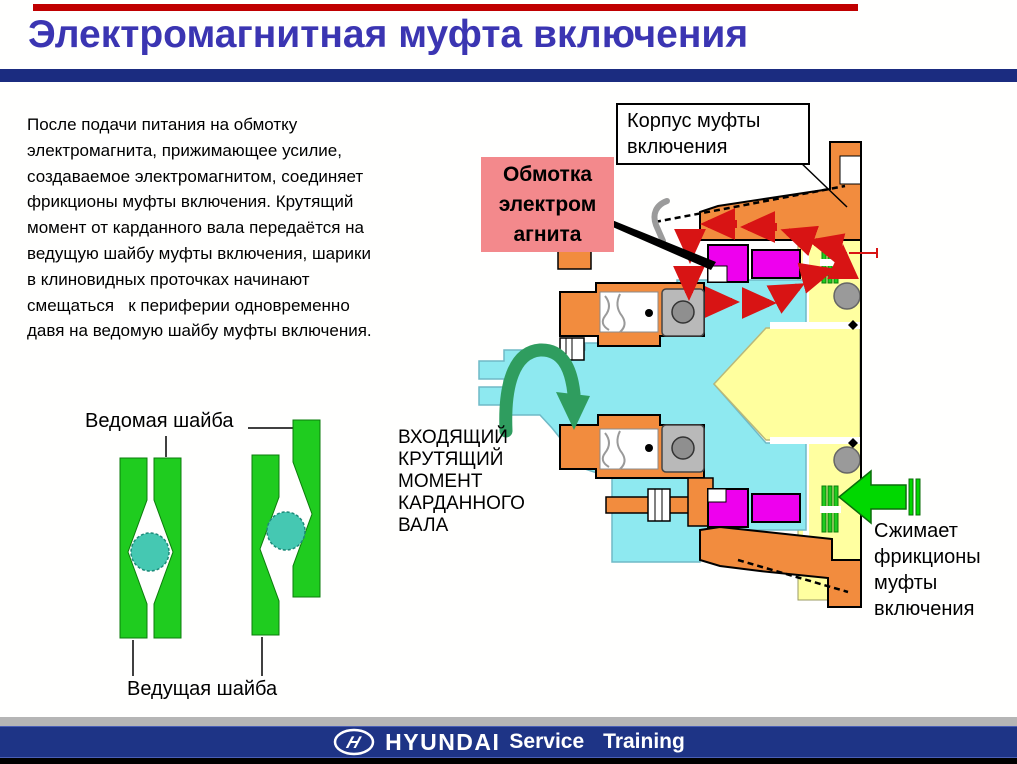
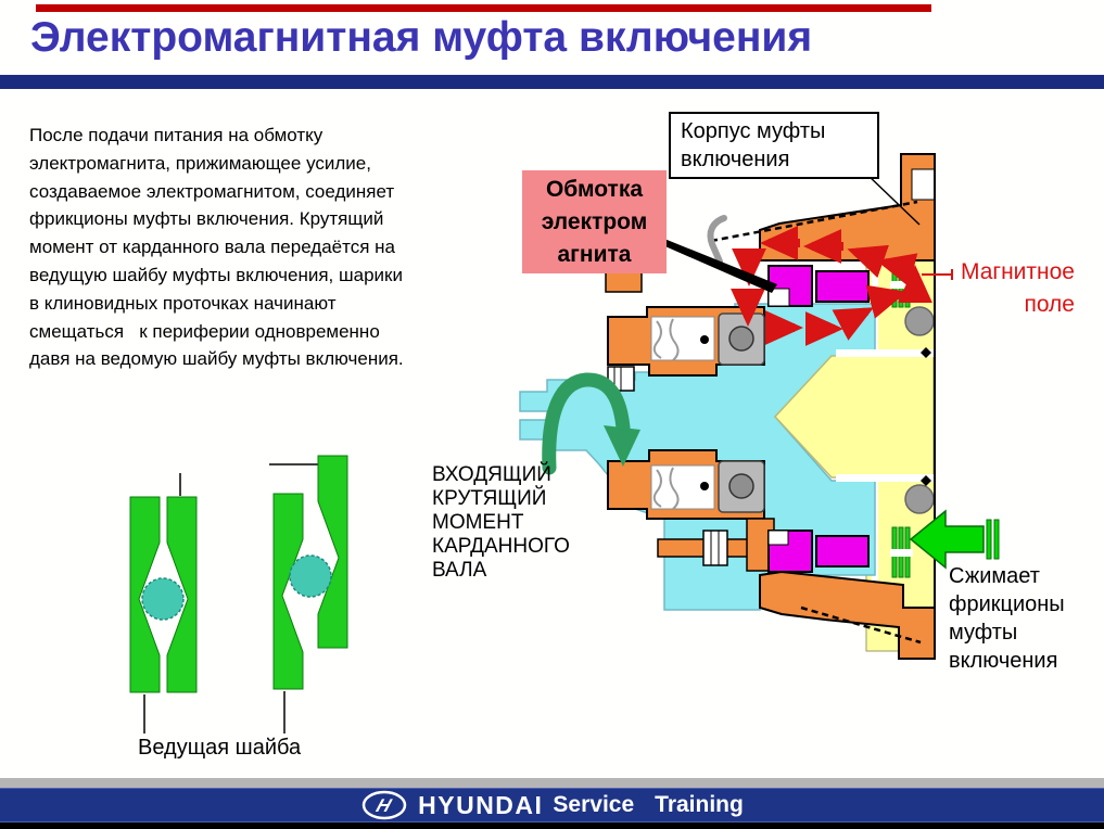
  Электромагнитная муфта включения
  После подачи питания на обмотку
  электромагнита, прижимающее усилие,
  создаваемое электромагнитом, соединяет
  фрикционы муфты включения. Крутящий
  момент от карданного вала передаётся на
  ведущую шайбу муфты включения, шарики
  в клиновидных проточках начинают
  смещаться к периферии одновременно
  давя на ведомую шайбу муфты включения.
  Корпус муфты
  включения
  Обмотка
  электром
  агнита
+ Магнитное
+ поле
  ВХОДЯЩИЙ
  КРУТЯЩИЙ
  МОМЕНТ
  КАРДАННОГО
  ВАЛА
  Сжимает
  фрикционы
  муфты
  включения
- Ведомая шайба
  Ведущая шайба
  HYUNDAI
  Service
  Training
